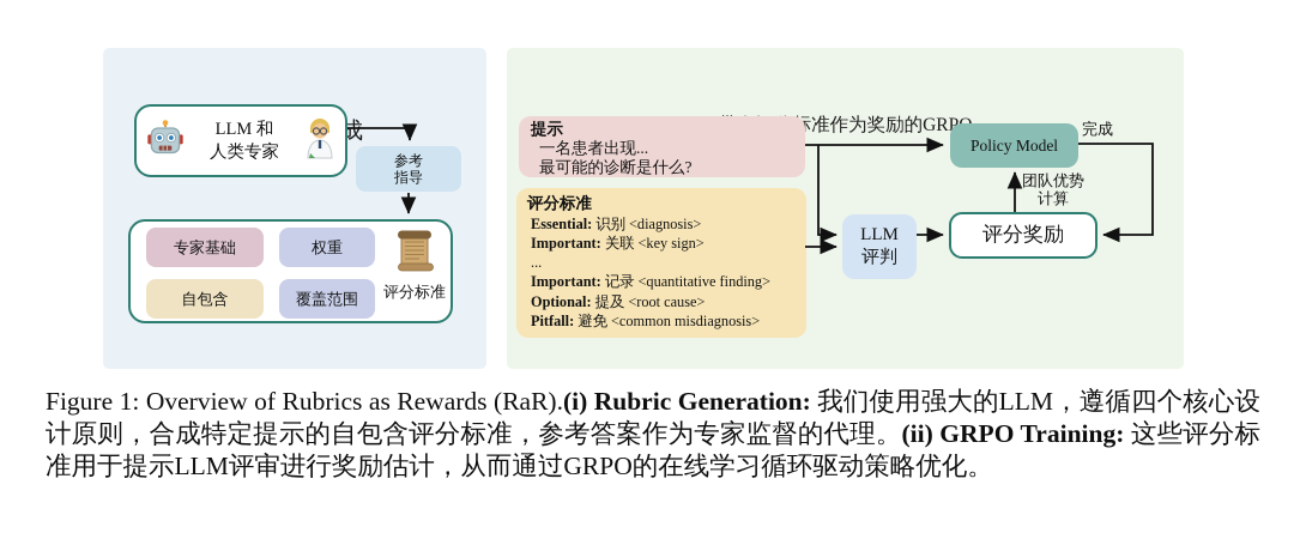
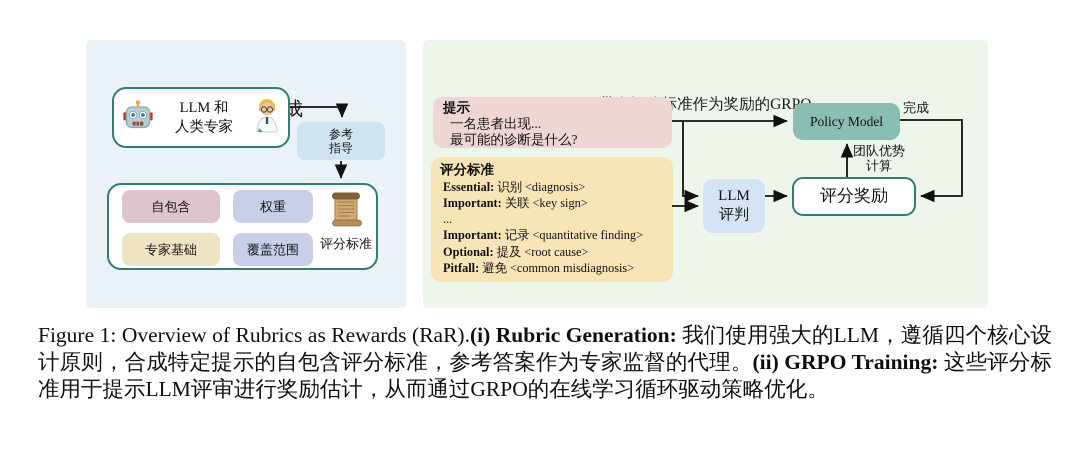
  LLM 和
  人类专家
  参考
  指导
- 专家基础
+ 自包含
  权重
- 自包含
+ 专家基础
  覆盖范围
  评分标准
  提示
  一名患者出现...
  最可能的诊断是什么?
  评分标准
  Essential: 识别 <diagnosis>
  Important: 关联 <key sign>
  ...
  Important: 记录 <quantitative finding>
  Optional: 提及 <root cause>
  Pitfall: 避免 <common misdiagnosis>
  LLM
  评判
  Policy Model
  评分奖励
  完成
  团队优势
  计算
  Figure 1: Overview of Rubrics as Rewards (RaR).(i) Rubric Generation: 我们使用强大的LLM，遵循四个核心设计原则，合成特定提示的自包含评分标准，参考答案作为专家监督的代理。(ii) GRPO Training: 这些评分标准用于提示LLM评审进行奖励估计，从而通过GRPO的在线学习循环驱动策略优化。
